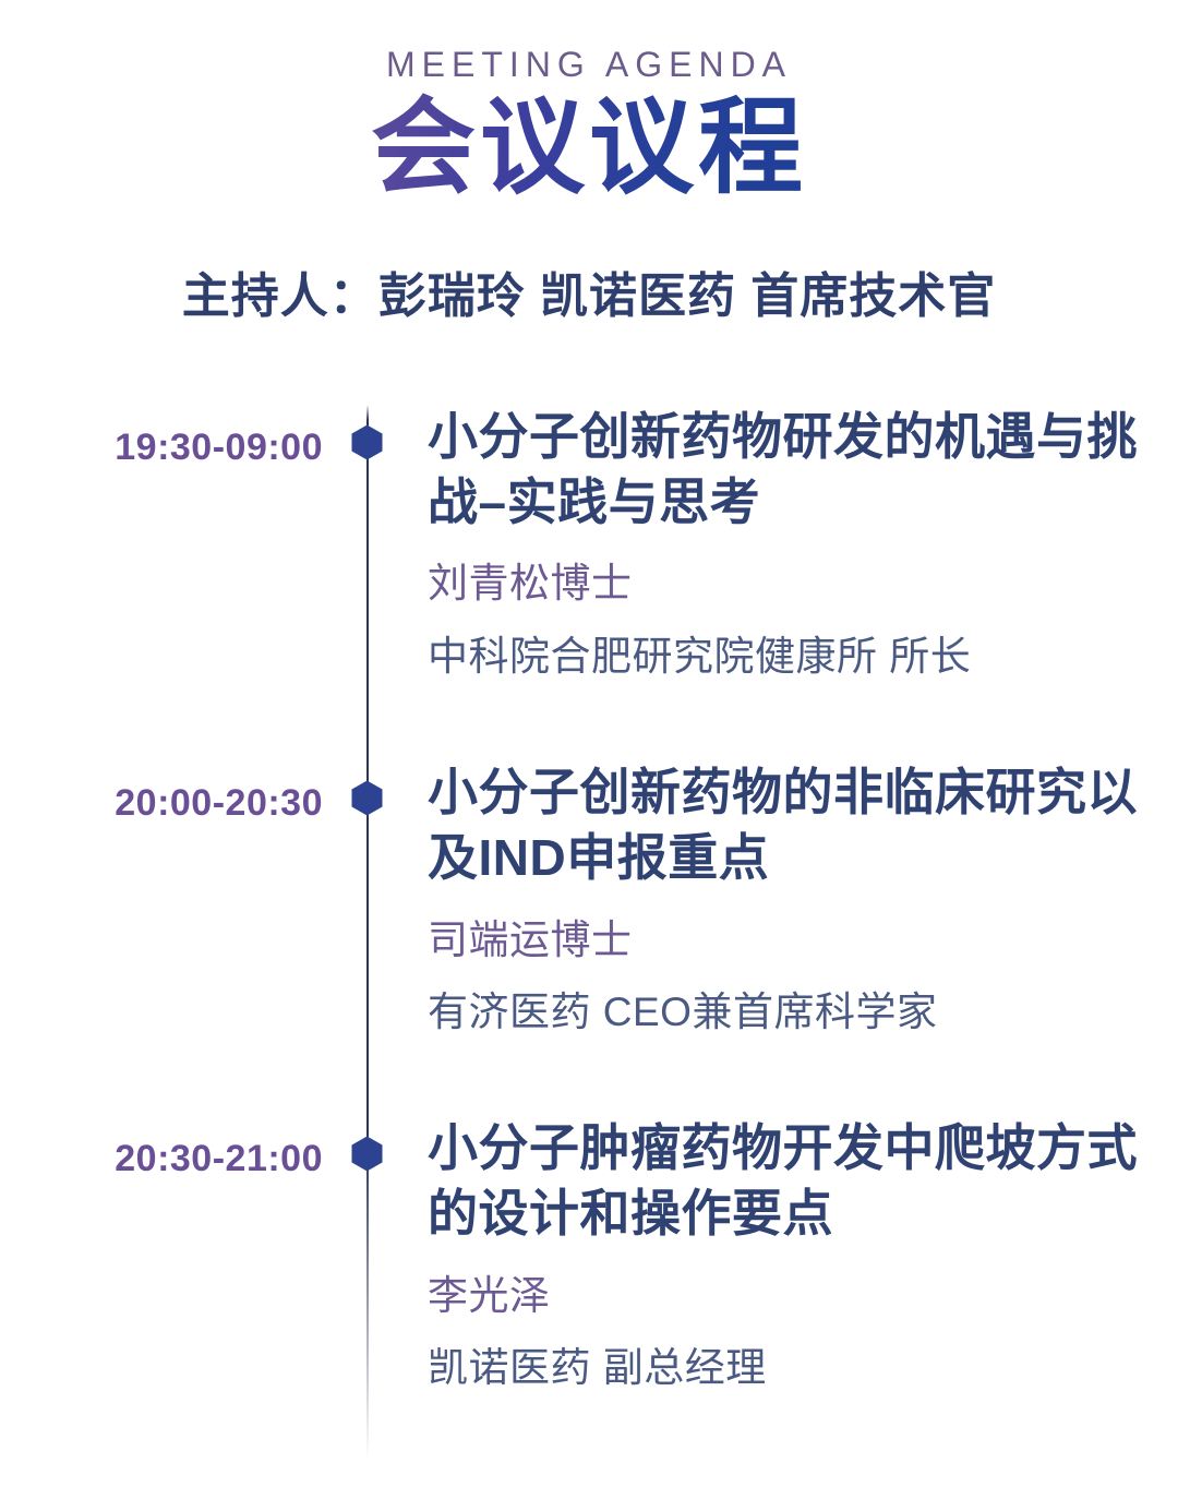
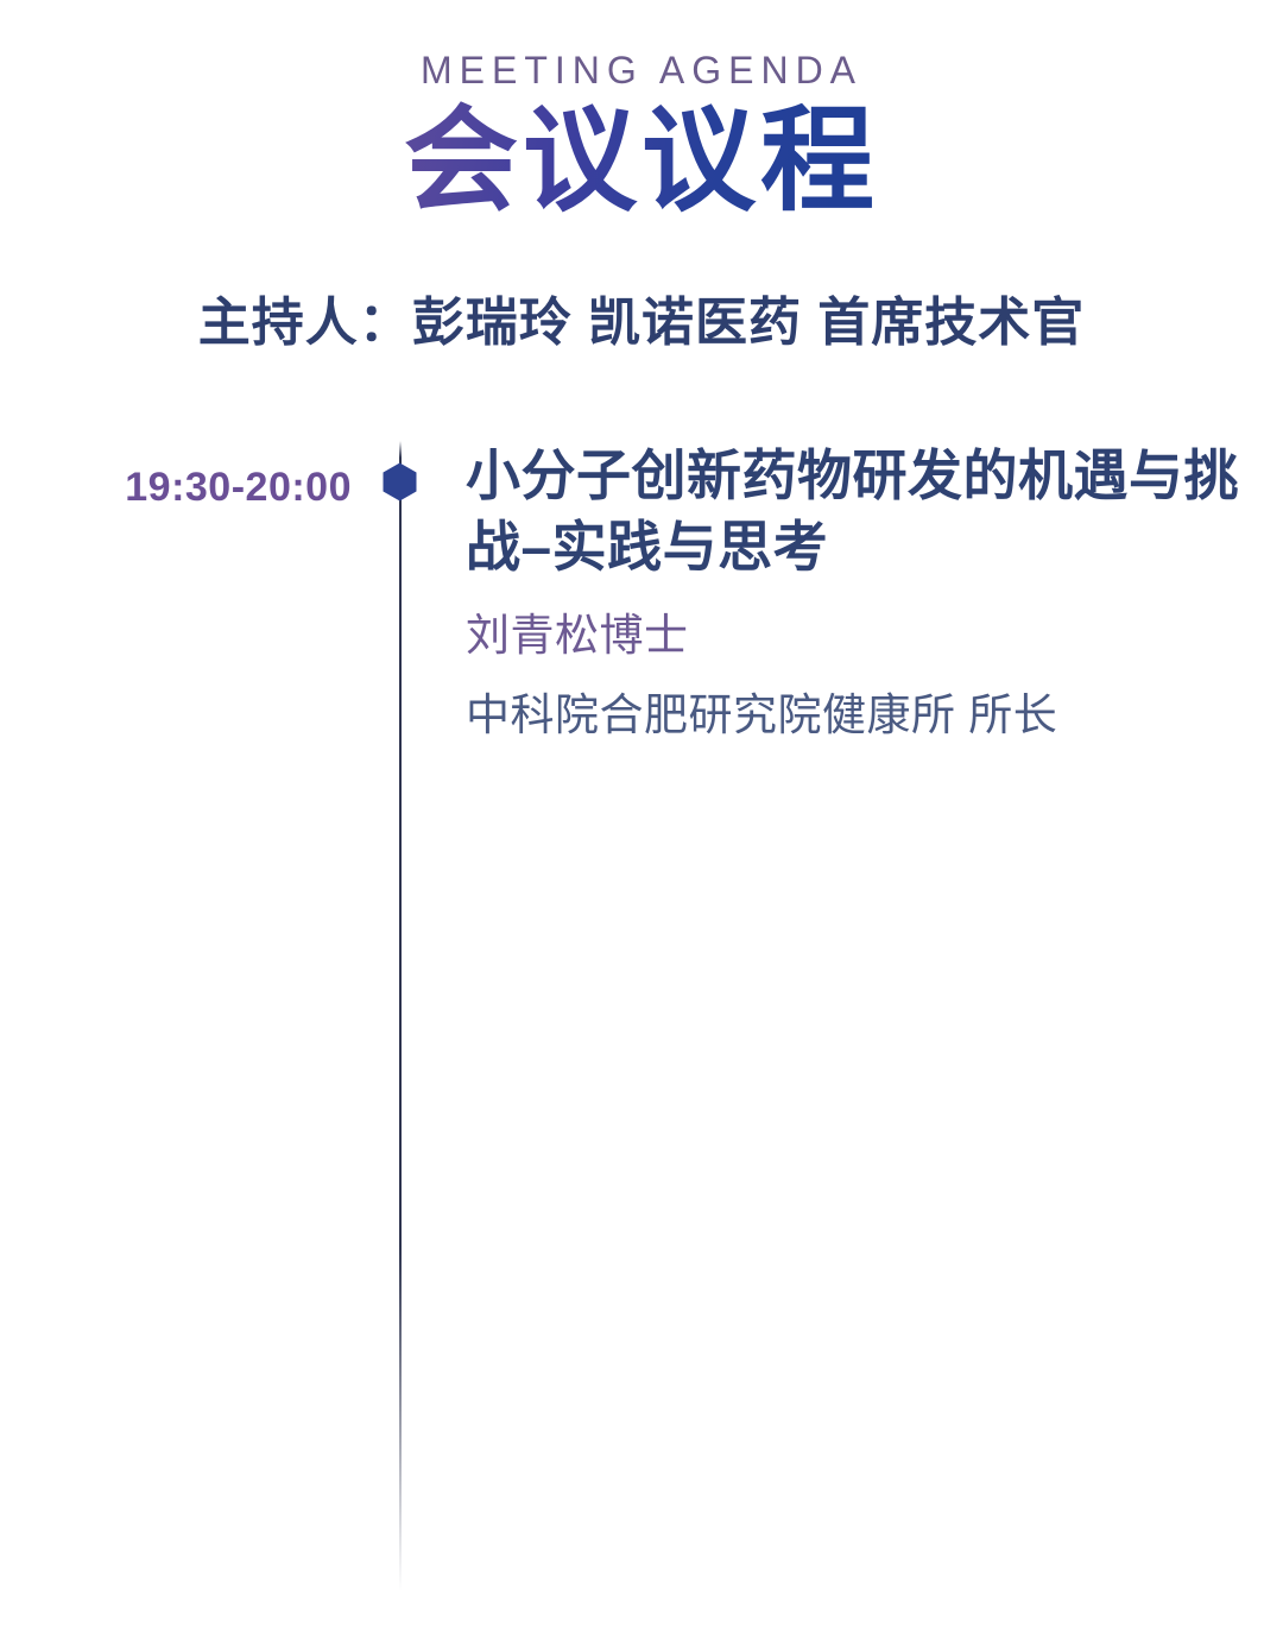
  MEETING AGENDA
  会议议程
  主持人：彭瑞玲 凯诺医药 首席技术官
- 19:30-09:00
+ 19:30-20:00
  小分子创新药物研发的机遇与挑战–实践与思考
  刘青松博士
  中科院合肥研究院健康所 所长
- 20:00-20:30
- 小分子创新药物的非临床研究以及IND申报重点
- 司端运博士
- 有济医药 CEO兼首席科学家
- 20:30-21:00
- 小分子肿瘤药物开发中爬坡方式的设计和操作要点
- 李光泽
- 凯诺医药 副总经理
